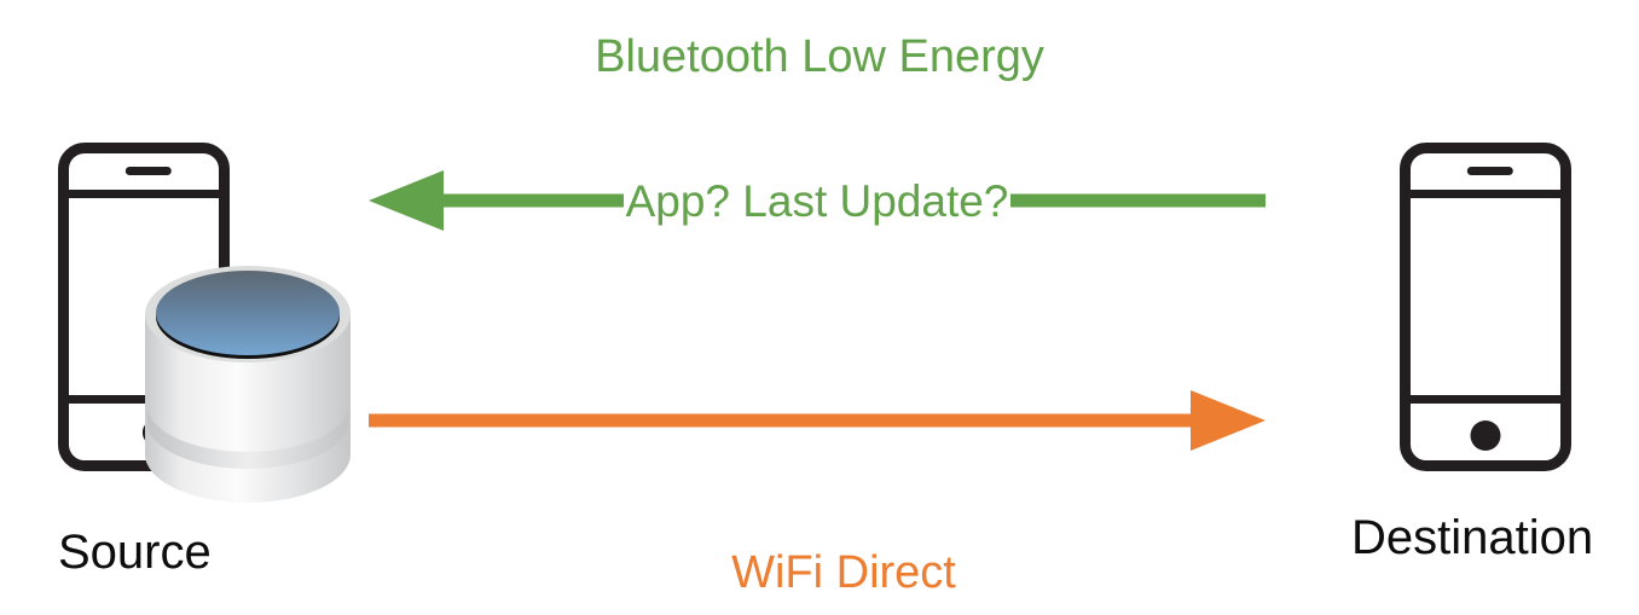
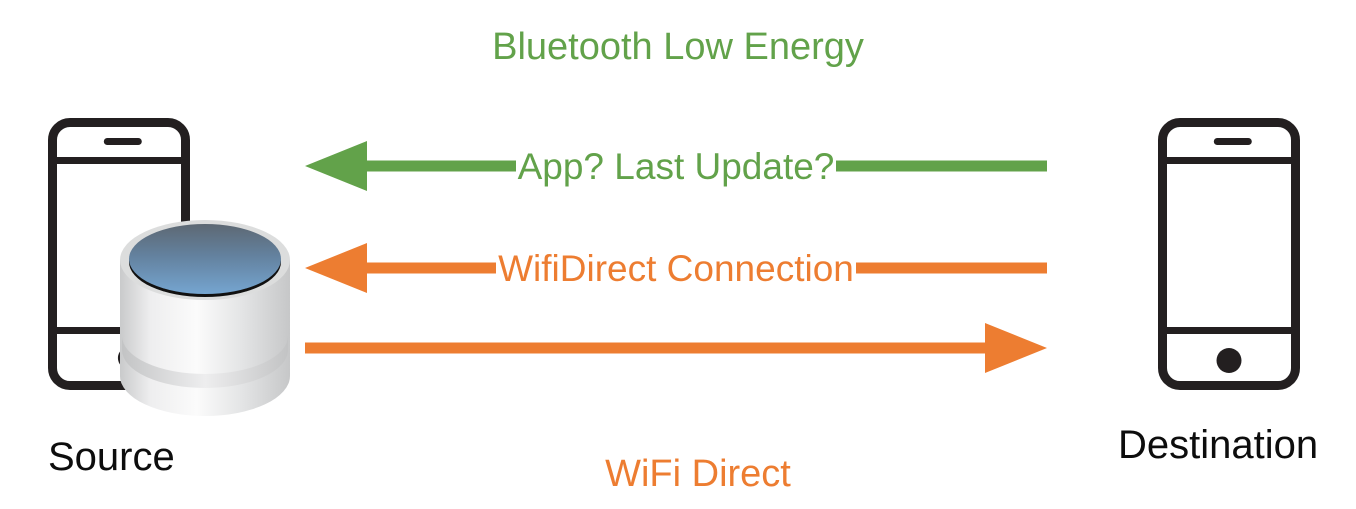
  Bluetooth Low Energy
  Source
  Destination
  App? Last Update?
+ WifiDirect Connection
  WiFi Direct
